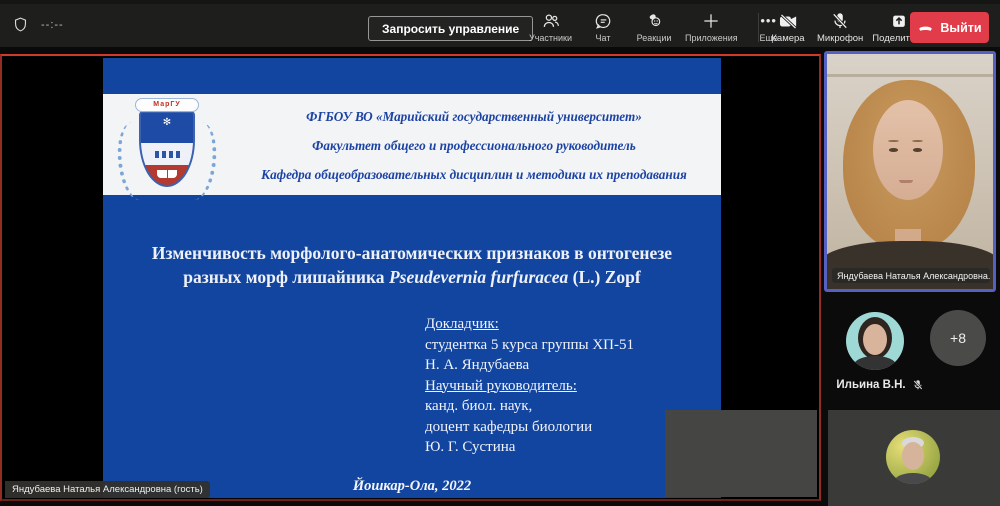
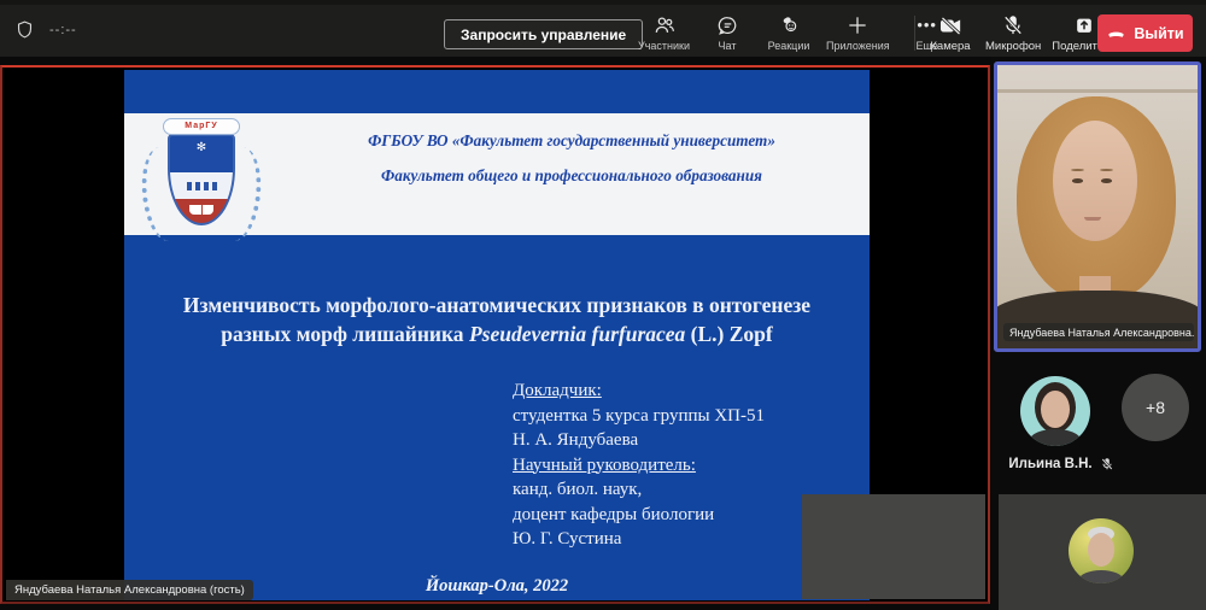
  --:--
  Запросить управление
  Участники
  Чат
  Реакции
  Приложения
  •••
  Еще
  Камера
  Микрофон
  Поделит
  Выйти
- ФГБОУ ВО «Марийский государственный университет»
+ ФГБОУ ВО «Факультет государственный университет»
- Факультет общего и профессионального руководитель
+ Факультет общего и профессионального образования
- Кафедра общеобразовательных дисциплин и методики их преподавания
  ✻
  Изменчивость морфолого-анатомических признаков в онтогенезе разных морф лишайника Pseudevernia furfuracea (L.) Zopf
  Докладчик:
  студентка 5 курса группы ХП-51
  Н. А. Яндубаева
  Научный руководитель:
  канд. биол. наук,
  доцент кафедры биологии
  Ю. Г. Сустина
  Йошкар-Ола, 2022
  Яндубаева Наталья Александровна (гость)
  Яндубаева Наталья Александровна.
  Ильина В.Н.
  +8
